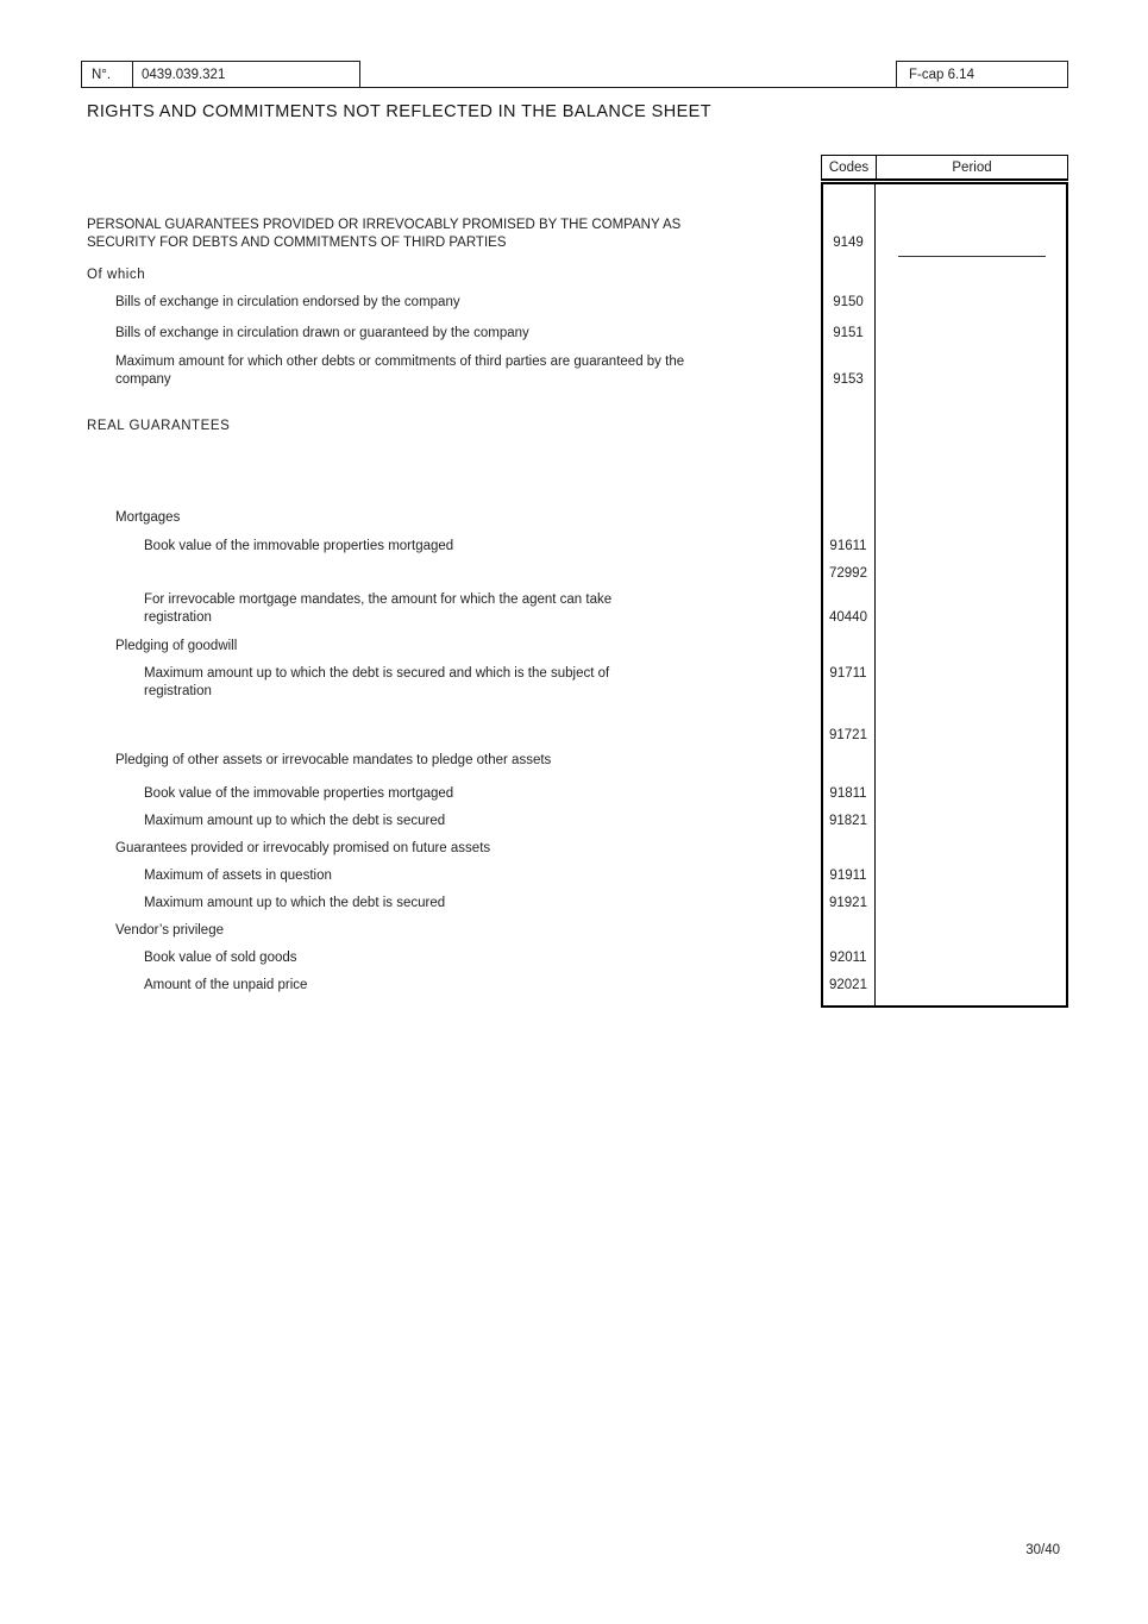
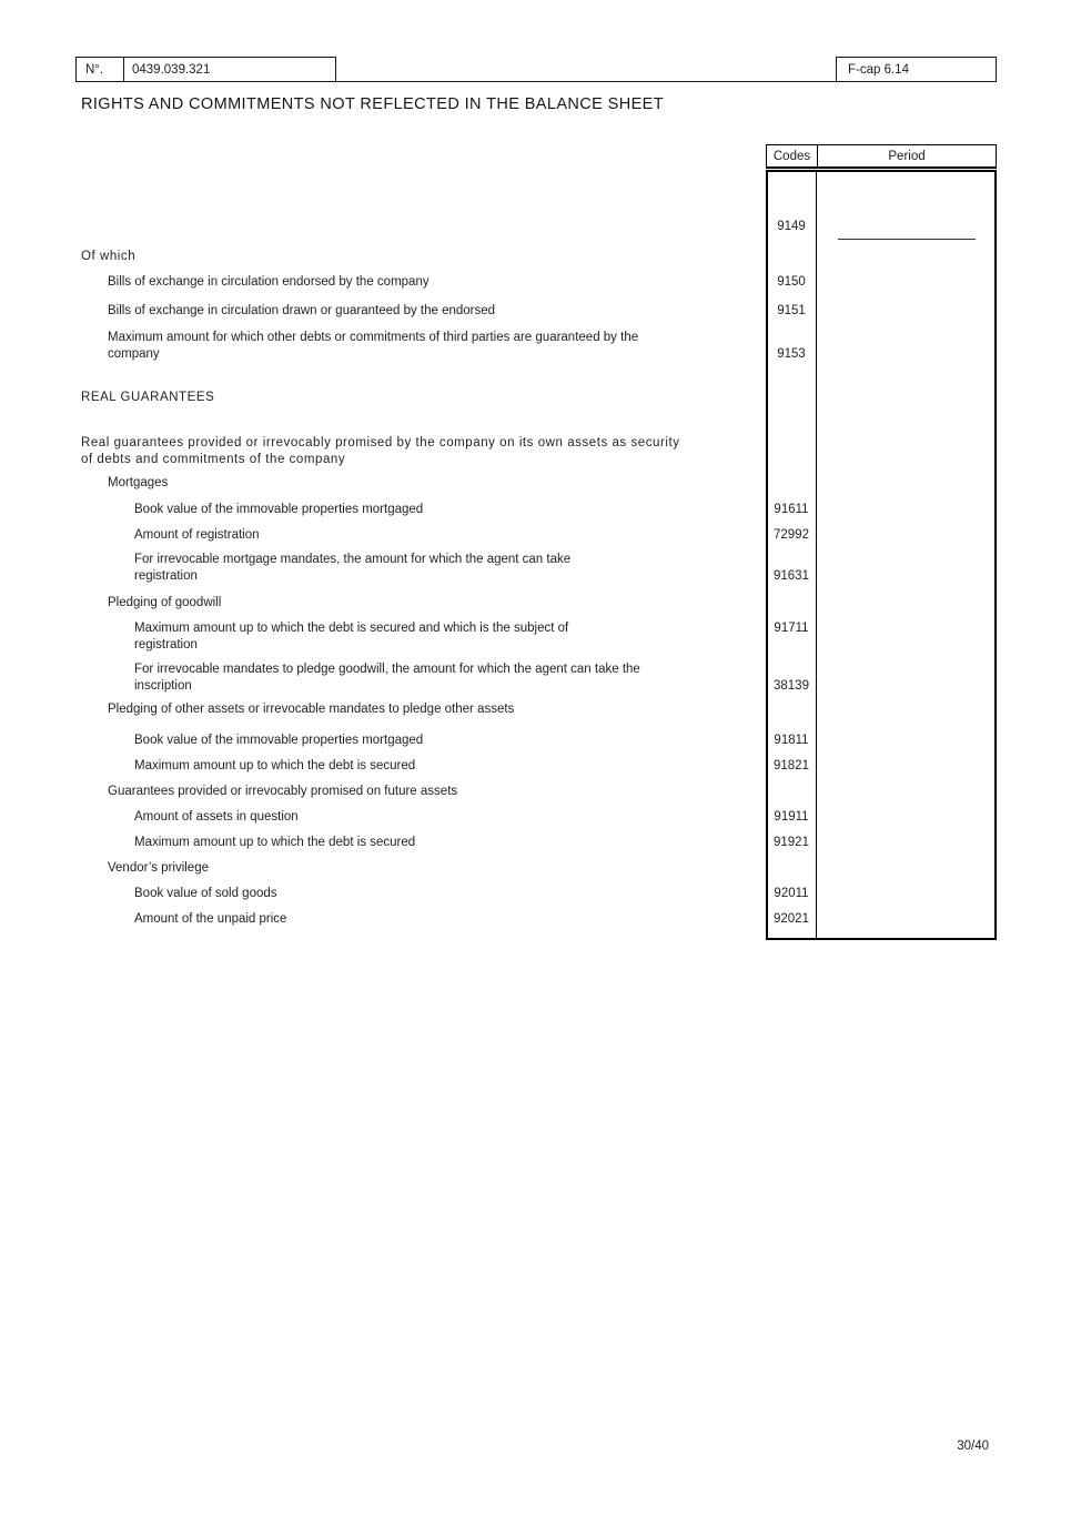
  N°.
  0439.039.321
  F-cap 6.14
  RIGHTS AND COMMITMENTS NOT REFLECTED IN THE BALANCE SHEET
  Codes
  Period
- PERSONAL GUARANTEES PROVIDED OR IRREVOCABLY PROMISED BY THE COMPANY AS
- SECURITY FOR DEBTS AND COMMITMENTS OF THIRD PARTIES
  Of which
  Bills of exchange in circulation endorsed by the company
- Bills of exchange in circulation drawn or guaranteed by the company
+ Bills of exchange in circulation drawn or guaranteed by the endorsed
  Maximum amount for which other debts or commitments of third parties are guaranteed by the
  company
  REAL GUARANTEES
+ Real guarantees provided or irrevocably promised by the company on its own assets as security
+ of debts and commitments of the company
  Mortgages
  Book value of the immovable properties mortgaged
+ Amount of registration
  For irrevocable mortgage mandates, the amount for which the agent can take
  registration
  Pledging of goodwill
  Maximum amount up to which the debt is secured and which is the subject of
  registration
+ For irrevocable mandates to pledge goodwill, the amount for which the agent can take the
+ inscription
  Pledging of other assets or irrevocable mandates to pledge other assets
  Book value of the immovable properties mortgaged
  Maximum amount up to which the debt is secured
  Guarantees provided or irrevocably promised on future assets
- Maximum of assets in question
+ Amount of assets in question
  Maximum amount up to which the debt is secured
  Vendor’s privilege
  Book value of sold goods
  Amount of the unpaid price
  9149
  9150
  9151
  9153
  91611
  72992
- 40440
+ 91631
  91711
- 91721
+ 38139
  91811
  91821
  91911
  91921
  92011
  92021
  30/40
